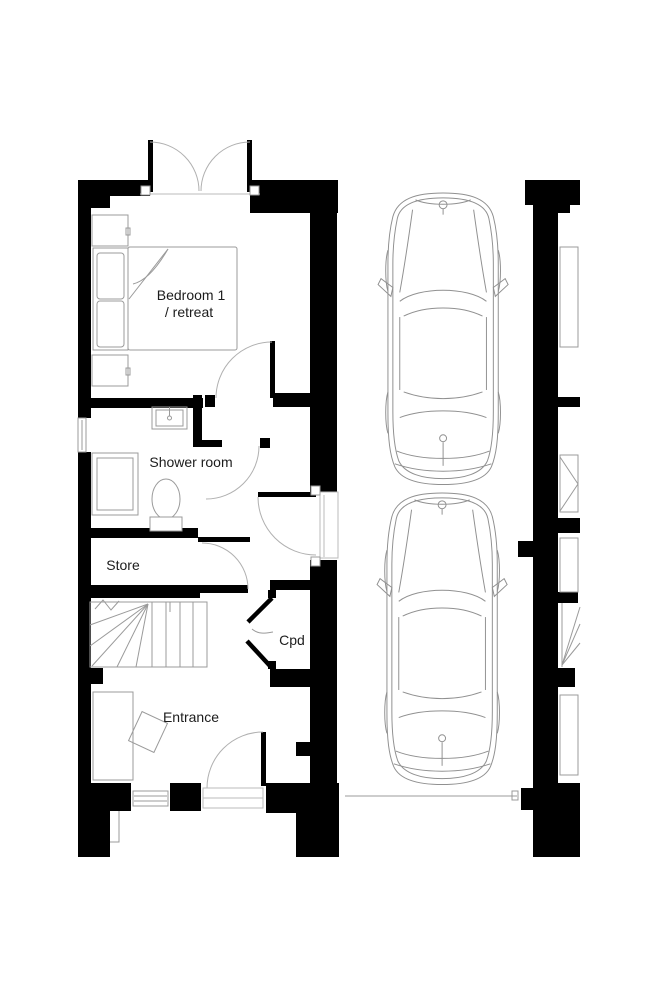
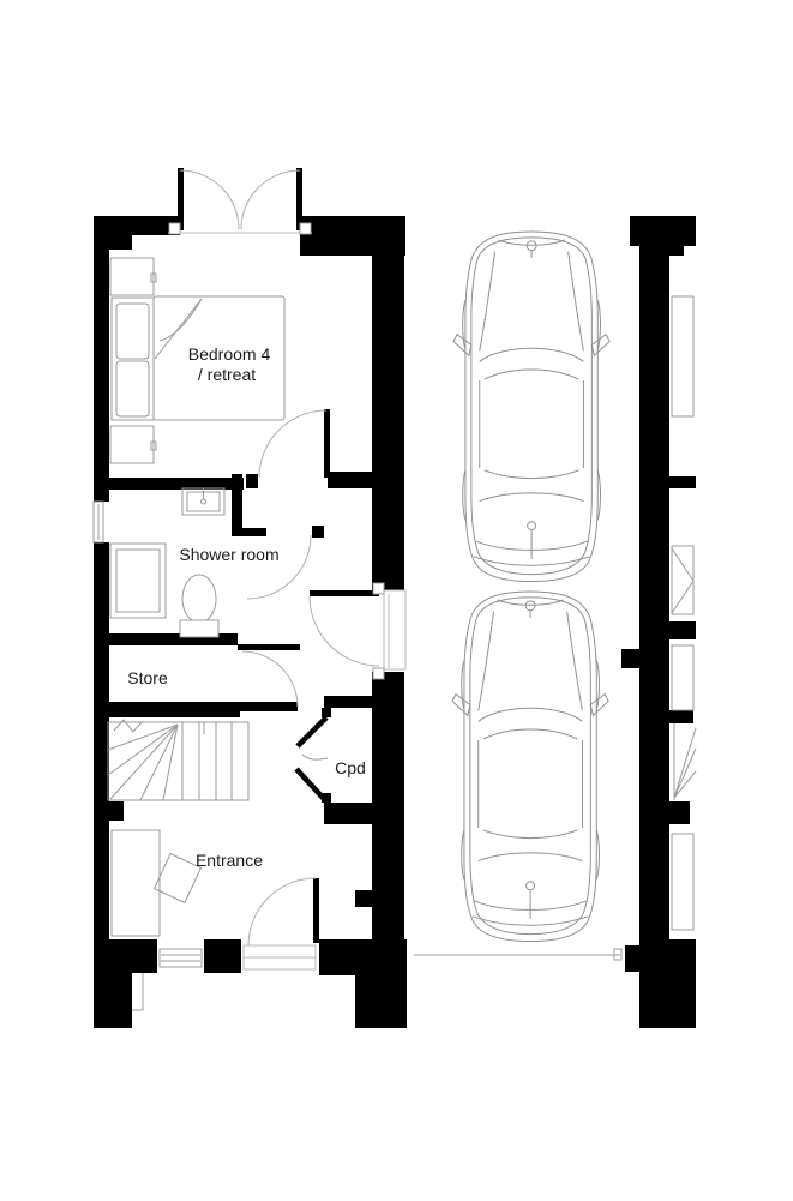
- Bedroom 1
+ Bedroom 4
  / retreat
  Shower room
  Store
  Cpd
  Entrance
